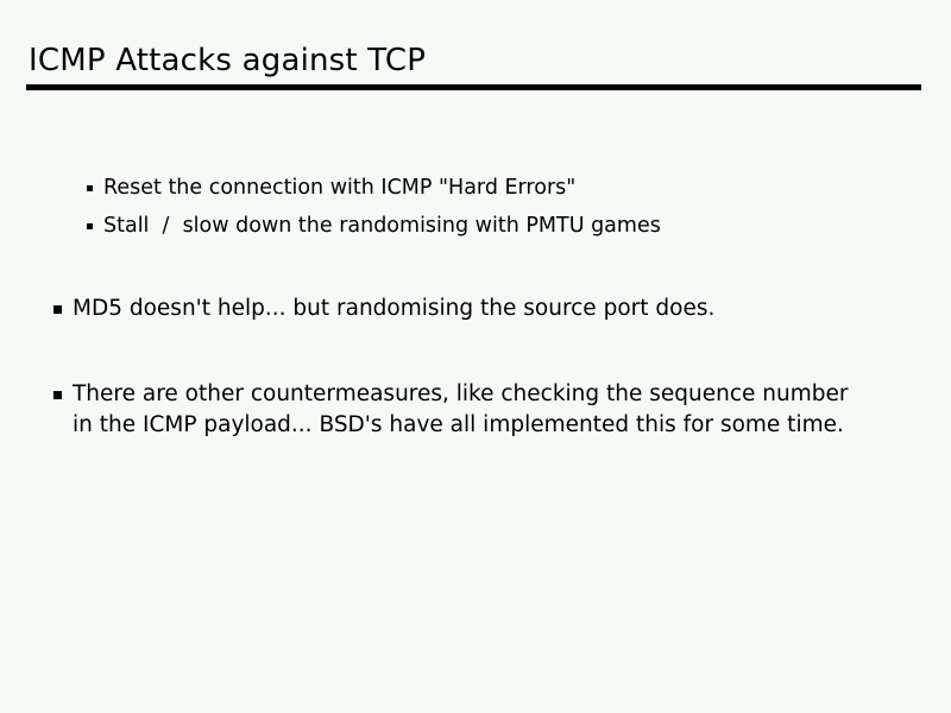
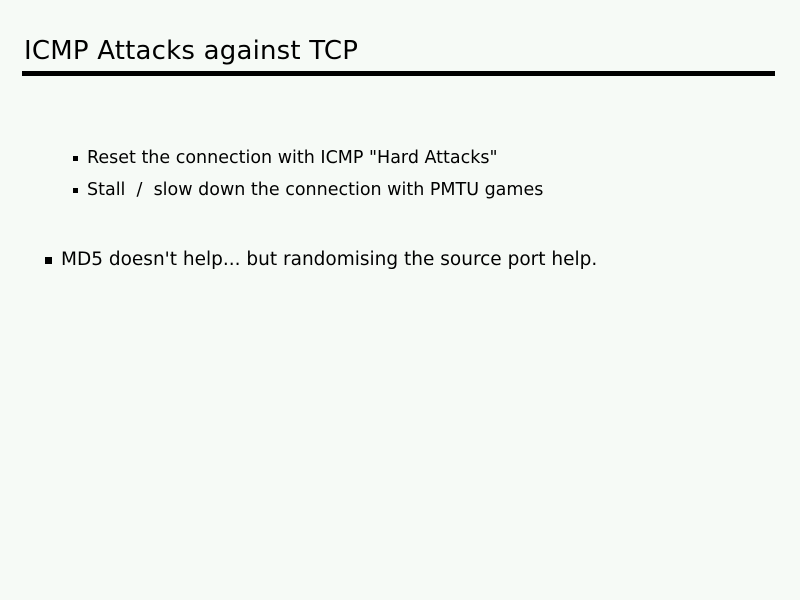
  ICMP Attacks against TCP
- Reset the connection with ICMP "Hard Errors"
+ Reset the connection with ICMP "Hard Attacks"
- Stall / slow down the randomising with PMTU games
+ Stall / slow down the connection with PMTU games
- MD5 doesn't help... but randomising the source port does.
+ MD5 doesn't help... but randomising the source port help.
- There are other countermeasures, like checking the sequence number in the ICMP payload... BSD's have all implemented this for some time.
